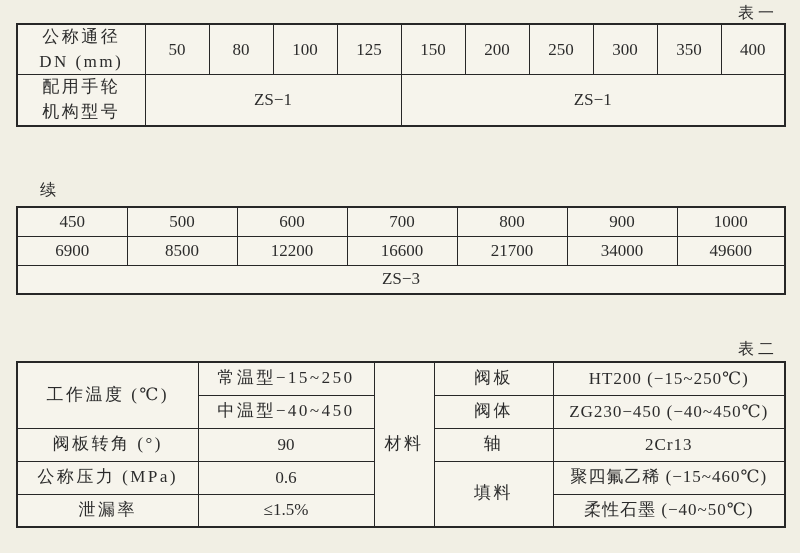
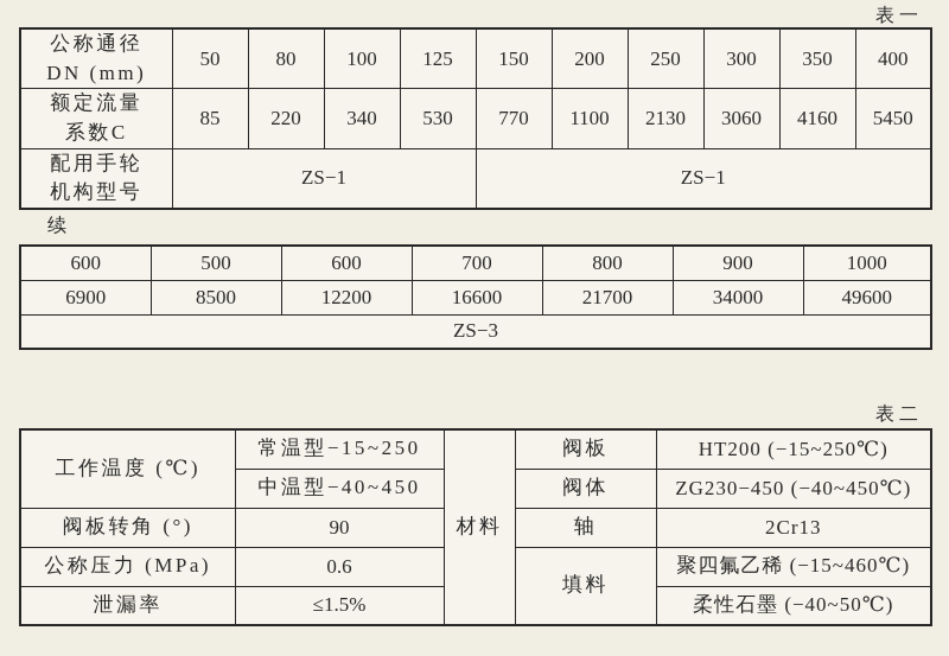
  表一
  公称通径 DN (mm)	50	80	100	125	150	200	250	300	350	400
+ 额定流量 系数C	85	220	340	530	770	1100	2130	3060	4160	5450
  配用手轮 机构型号	ZS−1	ZS−1
  续
- 450	500	600	700	800	900	1000
+ 600	500	600	700	800	900	1000
  6900	8500	12200	16600	21700	34000	49600
  ZS−3
  表二
  工作温度 (℃)	常温型−15~250	材料	阀板	HT200 (−15~250℃)
  中温型−40~450	阀体	ZG230−450 (−40~450℃)
  阀板转角 (°)	90	轴	2Cr13
  公称压力 (MPa)	0.6	填料	聚四氟乙稀 (−15~460℃)
  泄漏率	≤1.5%	柔性石墨 (−40~50℃)
